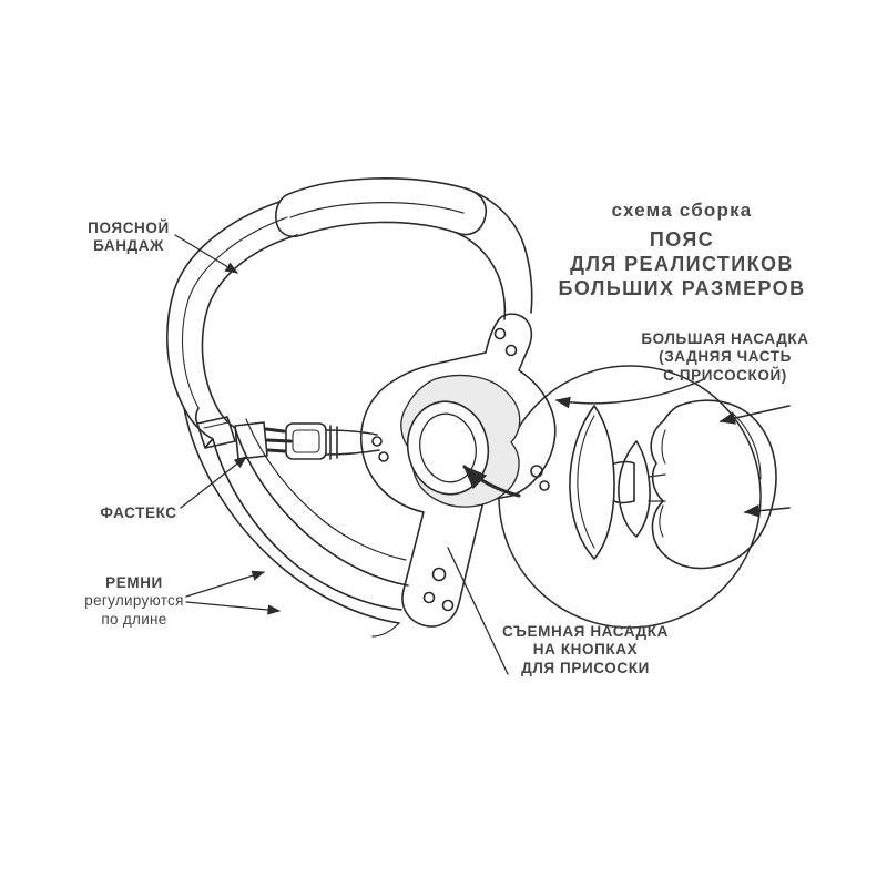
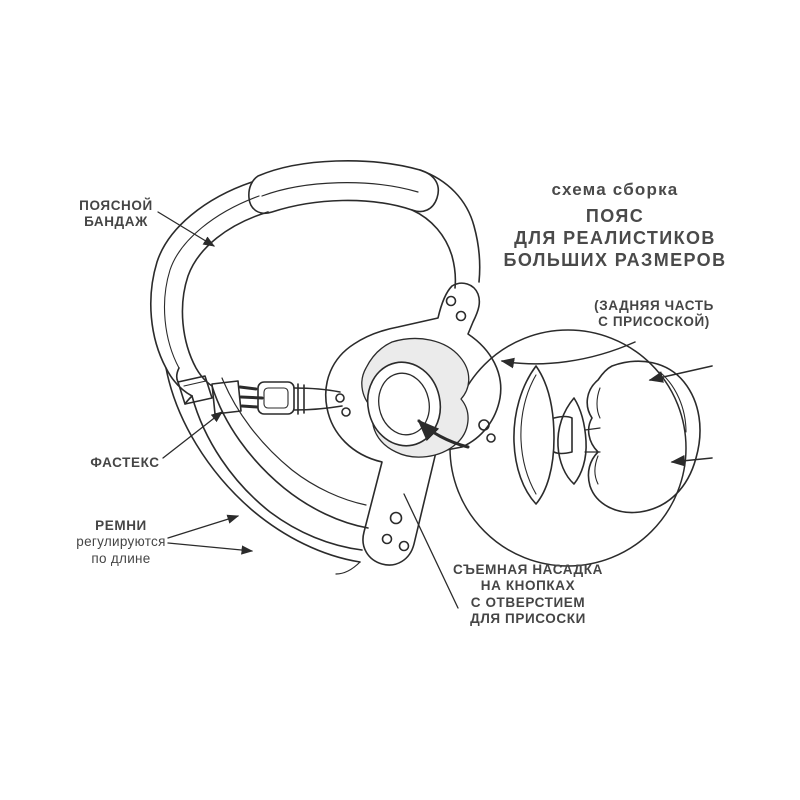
  схема сборка
  ПОЯС
  ДЛЯ РЕАЛИСТИКОВ
  БОЛЬШИХ РАЗМЕРОВ
  ПОЯСНОЙ
  БАНДАЖ
  ФАСТЕКС
  РЕМНИ
  регулируются
  по длине
- БОЛЬШАЯ НАСАДКА
  (ЗАДНЯЯ ЧАСТЬ
  С ПРИСОСКОЙ)
  СЪЕМНАЯ НАСАДКА
  НА КНОПКАХ
+ С ОТВЕРСТИЕМ
  ДЛЯ ПРИСОСКИ
